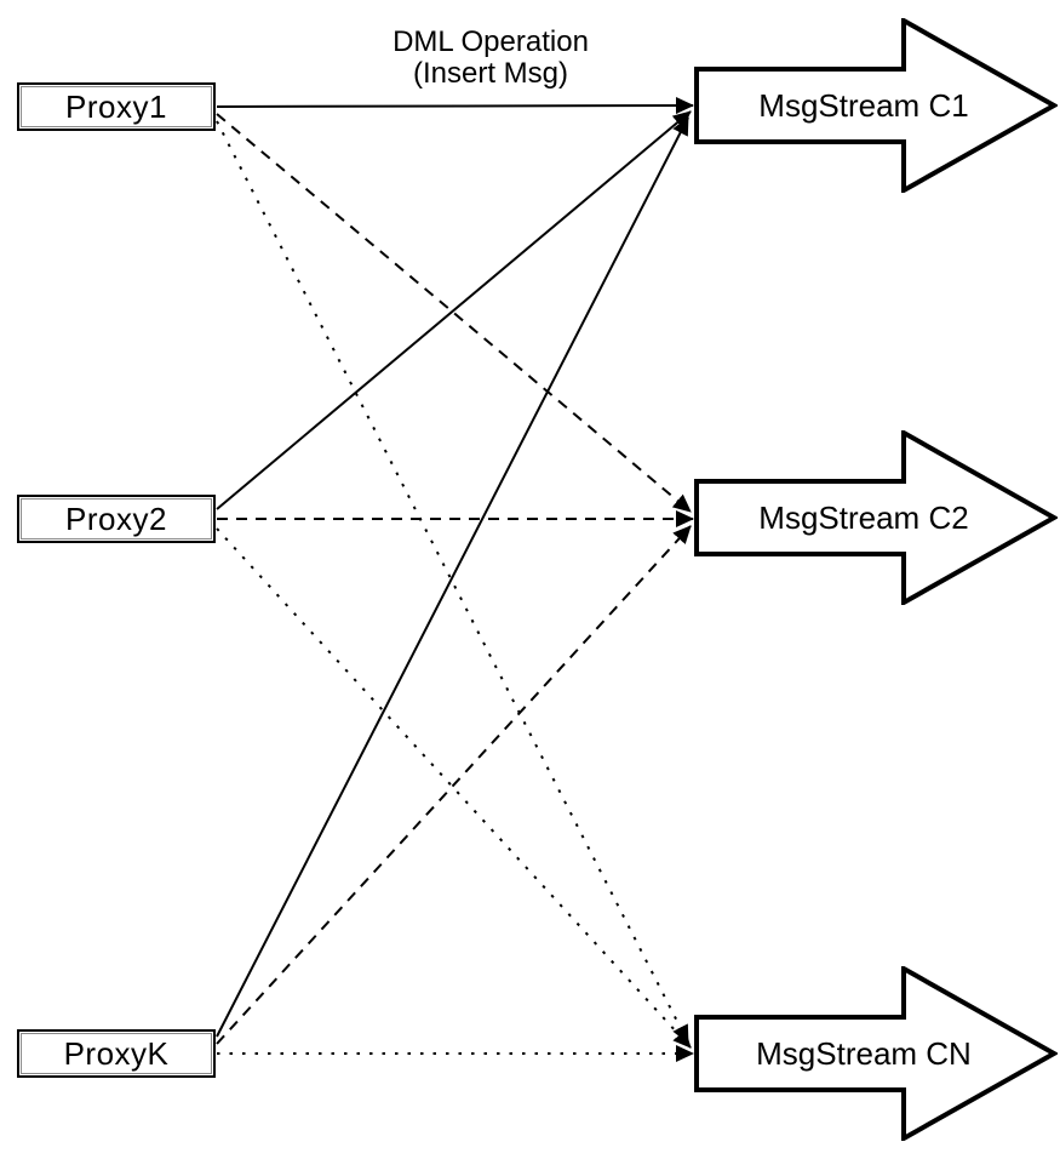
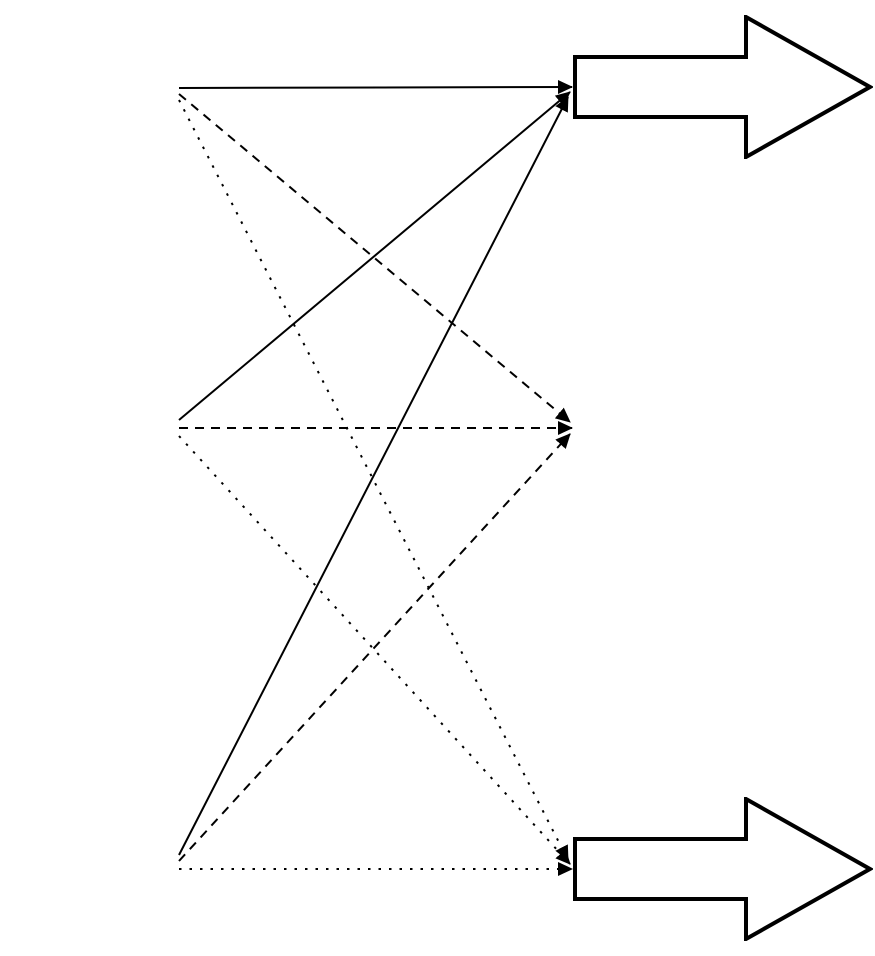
- DML Operation
- (Insert Msg)
- Proxy1
- Proxy2
- ProxyK
- MsgStream C1
- MsgStream C2
- MsgStream CN
